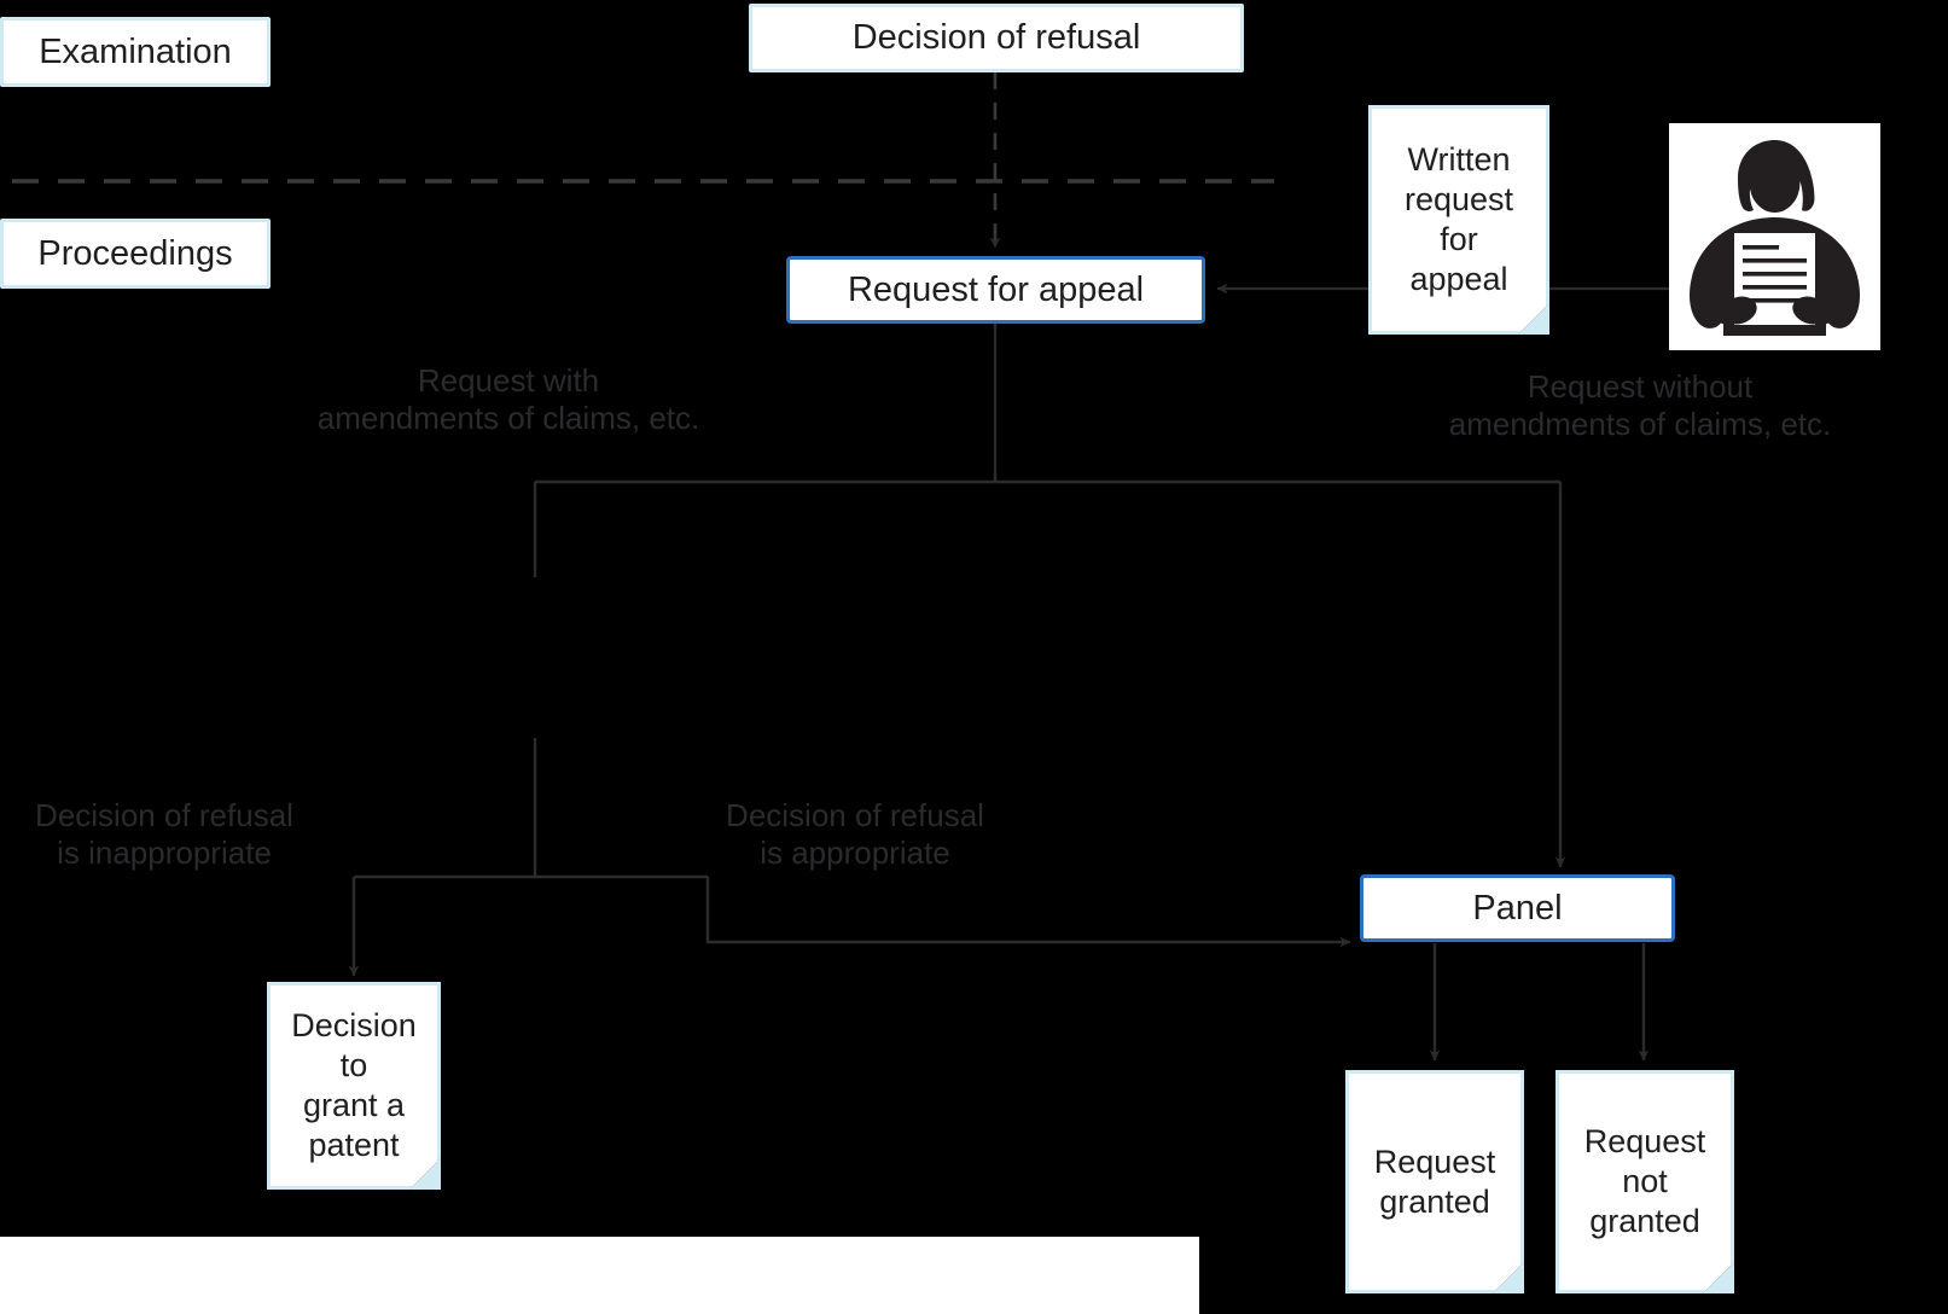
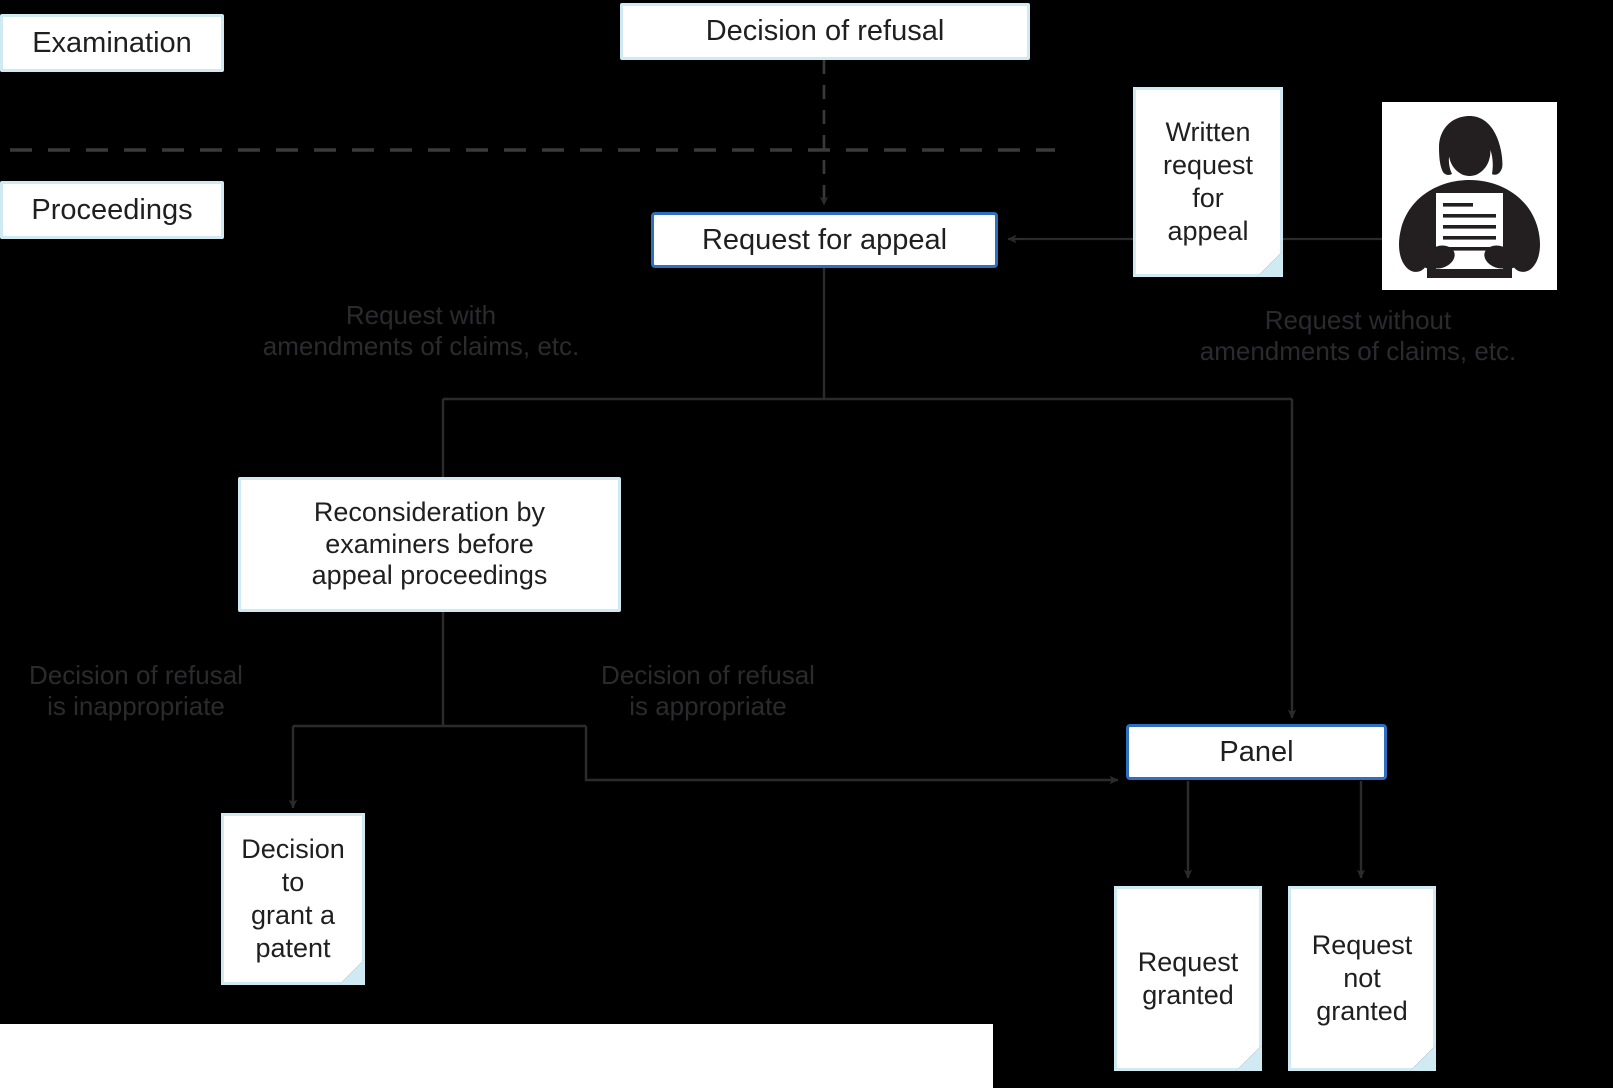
  Examination
  Proceedings
  Decision of refusal
  Request for appeal
  Written
  request
  for
  appeal
+ Reconsideration by
+ examiners before
+ appeal proceedings
  Panel
  Decision
  to
  grant a
  patent
  Request
  granted
  Request
  not
  granted
  Request with
  amendments of claims, etc.
  Request without
  amendments of claims, etc.
  Decision of refusal
  is inappropriate
  Decision of refusal
  is appropriate
